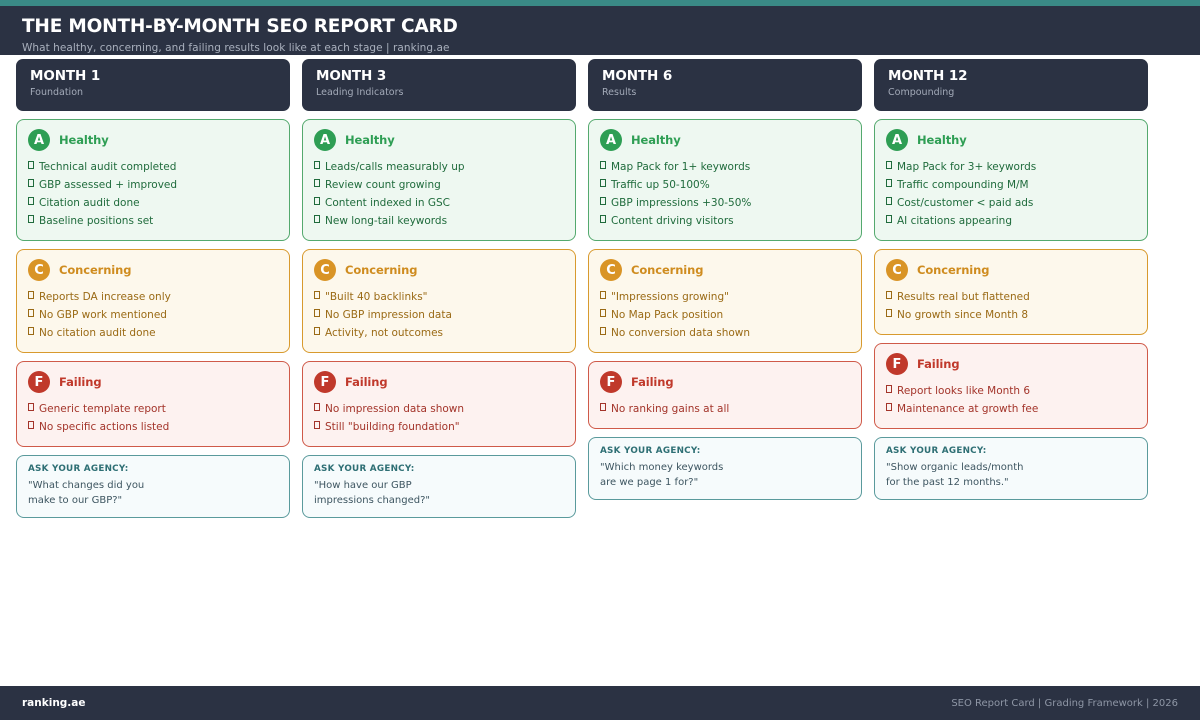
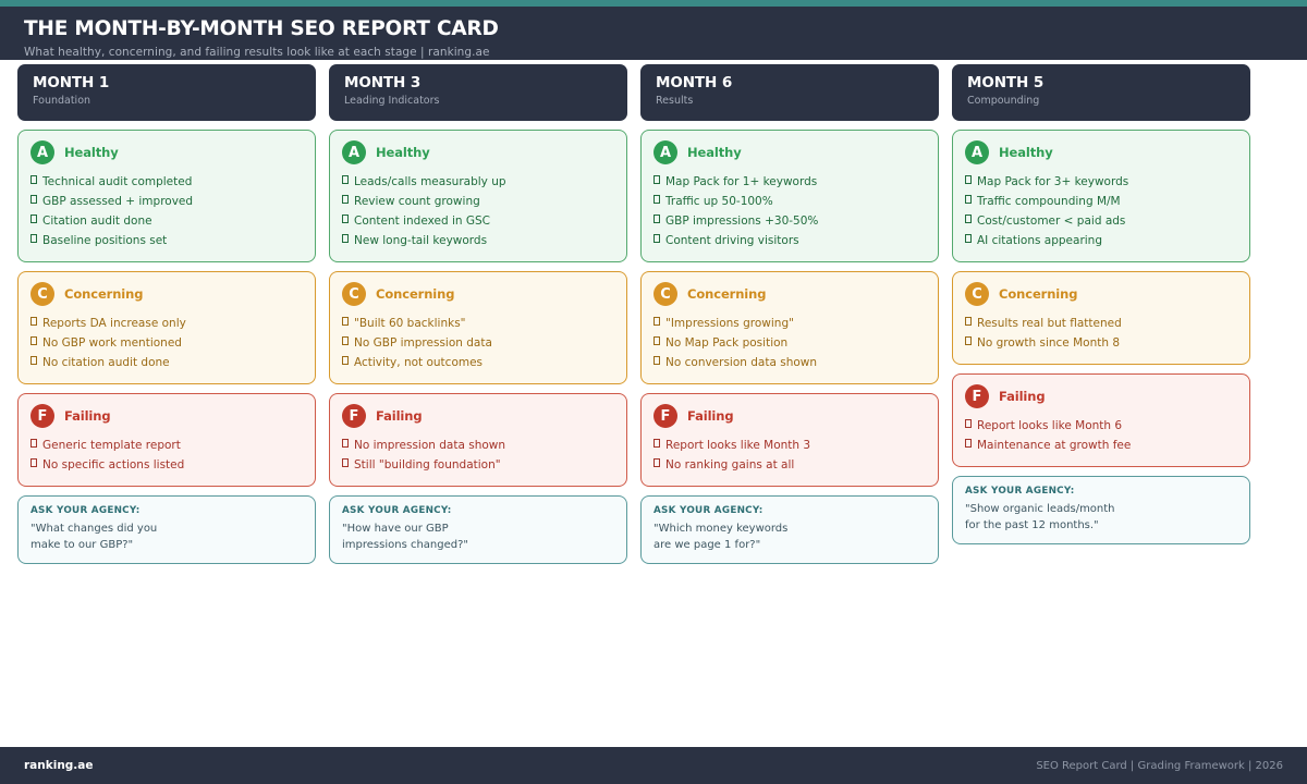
  THE MONTH-BY-MONTH SEO REPORT CARD
  What healthy, concerning, and failing results look like at each stage | ranking.ae
  MONTH 1
  Foundation
  A
  Healthy
  Technical audit completed
  GBP assessed + improved
  Citation audit done
  Baseline positions set
  C
  Concerning
  Reports DA increase only
  No GBP work mentioned
  No citation audit done
  F
  Failing
  Generic template report
  No specific actions listed
  ASK YOUR AGENCY:
  "What changes did you
  make to our GBP?"
  MONTH 3
  Leading Indicators
  A
  Healthy
  Leads/calls measurably up
  Review count growing
  Content indexed in GSC
  New long-tail keywords
  C
  Concerning
- "Built 40 backlinks"
+ "Built 60 backlinks"
  No GBP impression data
  Activity, not outcomes
  F
  Failing
  No impression data shown
  Still "building foundation"
  ASK YOUR AGENCY:
  "How have our GBP
  impressions changed?"
  MONTH 6
  Results
  A
  Healthy
  Map Pack for 1+ keywords
  Traffic up 50-100%
  GBP impressions +30-50%
  Content driving visitors
  C
  Concerning
  "Impressions growing"
  No Map Pack position
  No conversion data shown
  F
  Failing
+ Report looks like Month 3
  No ranking gains at all
  ASK YOUR AGENCY:
  "Which money keywords
  are we page 1 for?"
- MONTH 12
+ MONTH 5
  Compounding
  A
  Healthy
  Map Pack for 3+ keywords
  Traffic compounding M/M
  Cost/customer < paid ads
  AI citations appearing
  C
  Concerning
  Results real but flattened
  No growth since Month 8
  F
  Failing
  Report looks like Month 6
  Maintenance at growth fee
  ASK YOUR AGENCY:
  "Show organic leads/month
  for the past 12 months."
  ranking.ae
  SEO Report Card | Grading Framework | 2026
